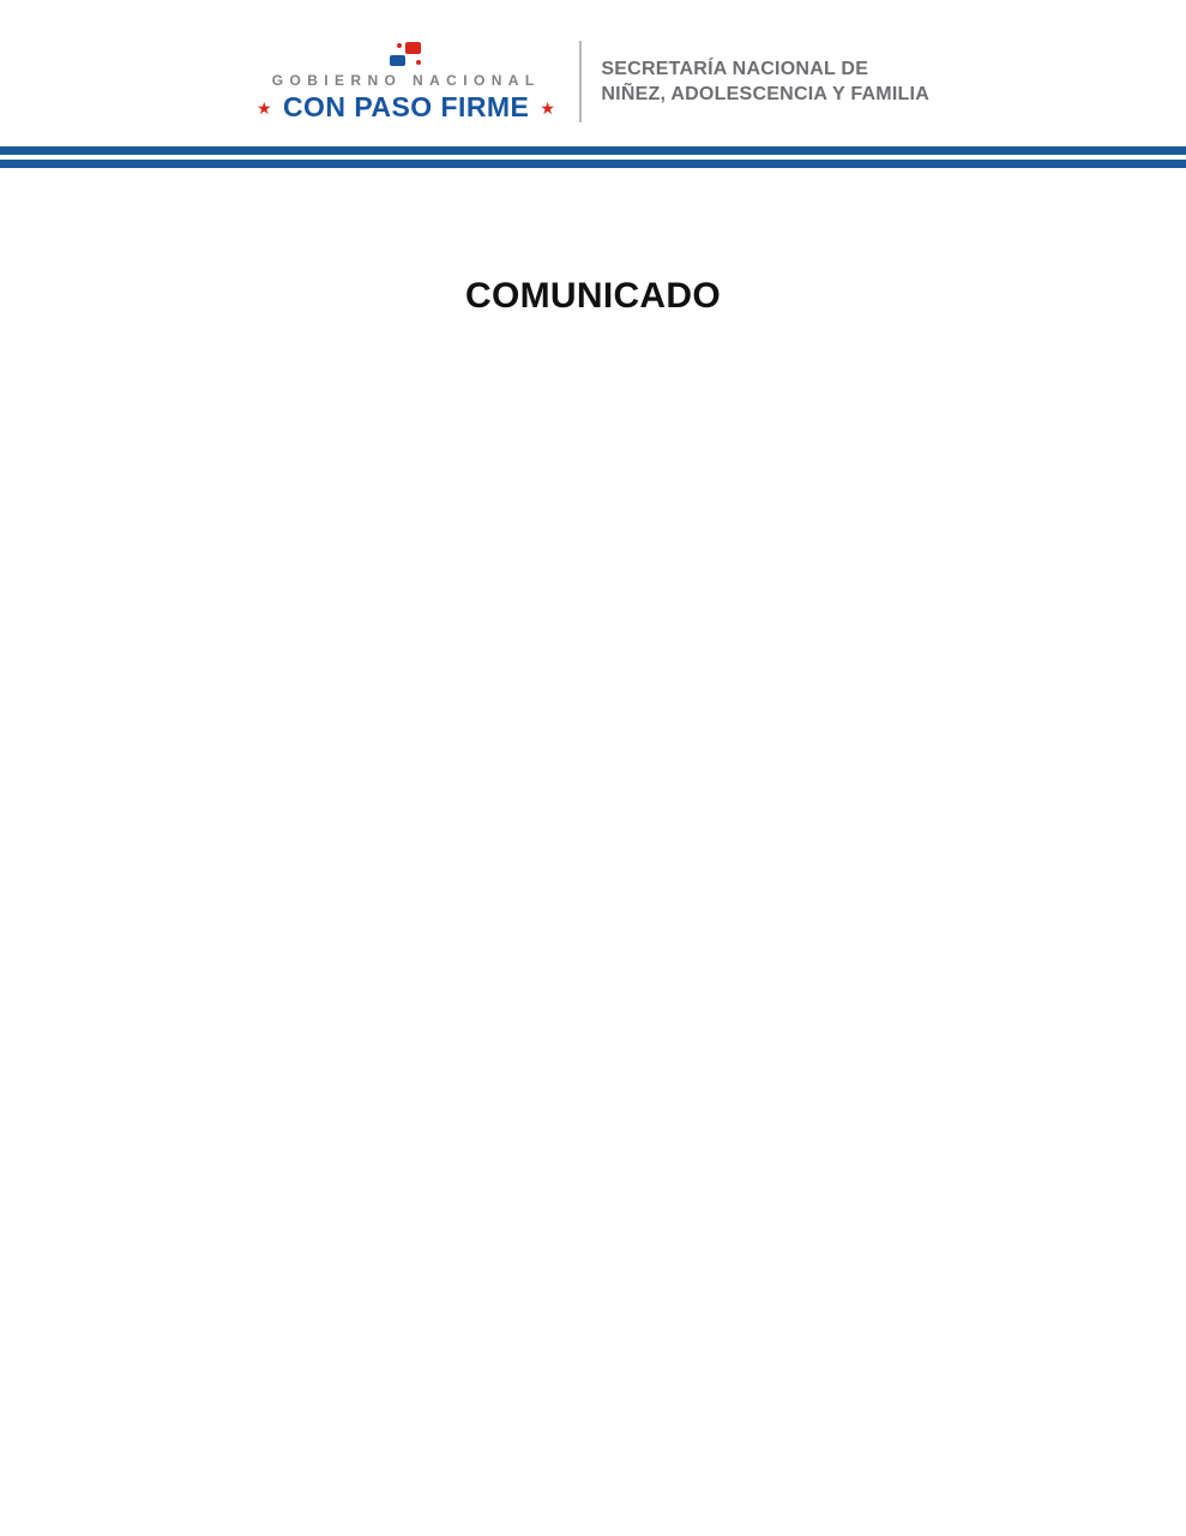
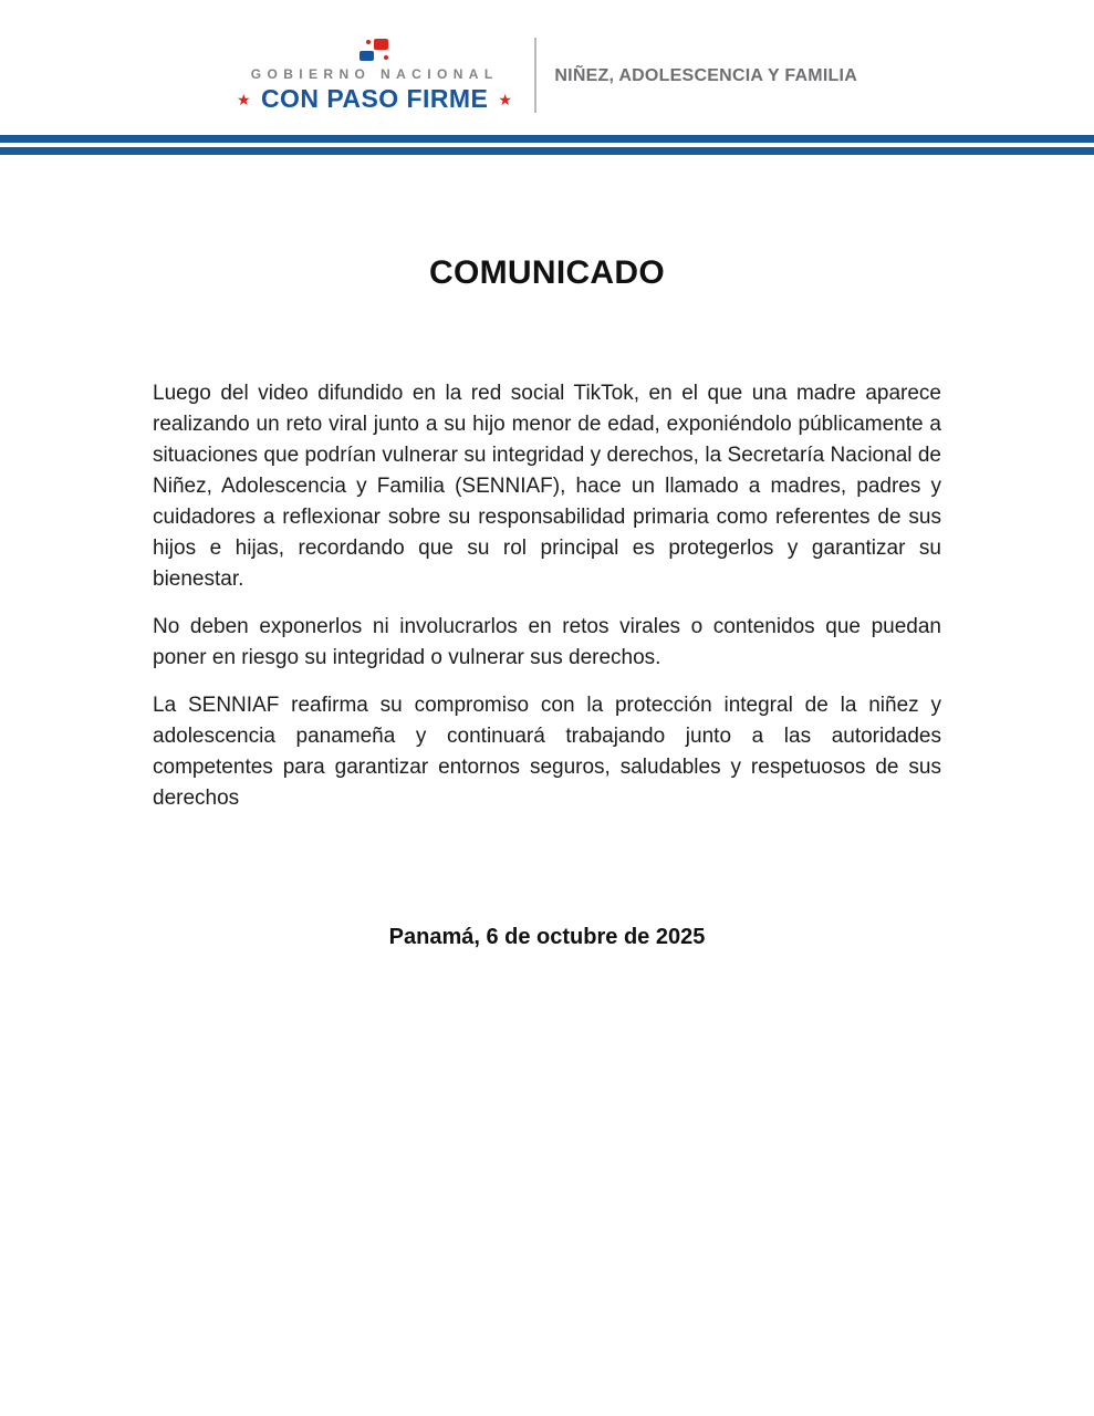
  GOBIERNO NACIONAL
  ★
  CON PASO FIRME
  ★
- SECRETARÍA NACIONAL DE
  NIÑEZ, ADOLESCENCIA Y FAMILIA
  COMUNICADO
+ Luego del video difundido en la red social TikTok, en el que una madre aparece realizando un reto viral junto a su hijo menor de edad, exponiéndolo públicamente a situaciones que podrían vulnerar su integridad y derechos, la Secretaría Nacional de Niñez, Adolescencia y Familia (SENNIAF), hace un llamado a madres, padres y cuidadores a reflexionar sobre su responsabilidad primaria como referentes de sus hijos e hijas, recordando que su rol principal es protegerlos y garantizar su bienestar.
+ No deben exponerlos ni involucrarlos en retos virales o contenidos que puedan poner en riesgo su integridad o vulnerar sus derechos.
+ La SENNIAF reafirma su compromiso con la protección integral de la niñez y adolescencia panameña y continuará trabajando junto a las autoridades competentes para garantizar entornos seguros, saludables y respetuosos de sus derechos
+ Panamá, 6 de octubre de 2025
